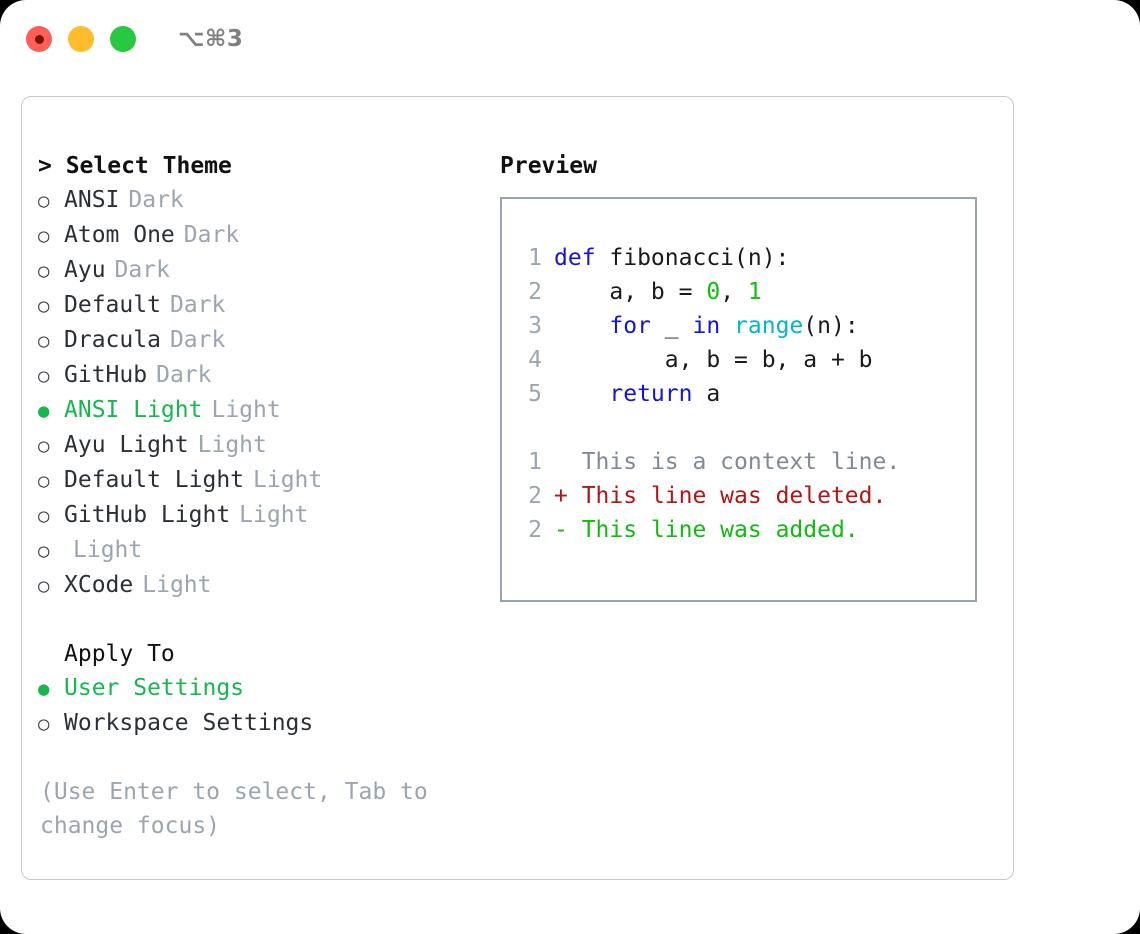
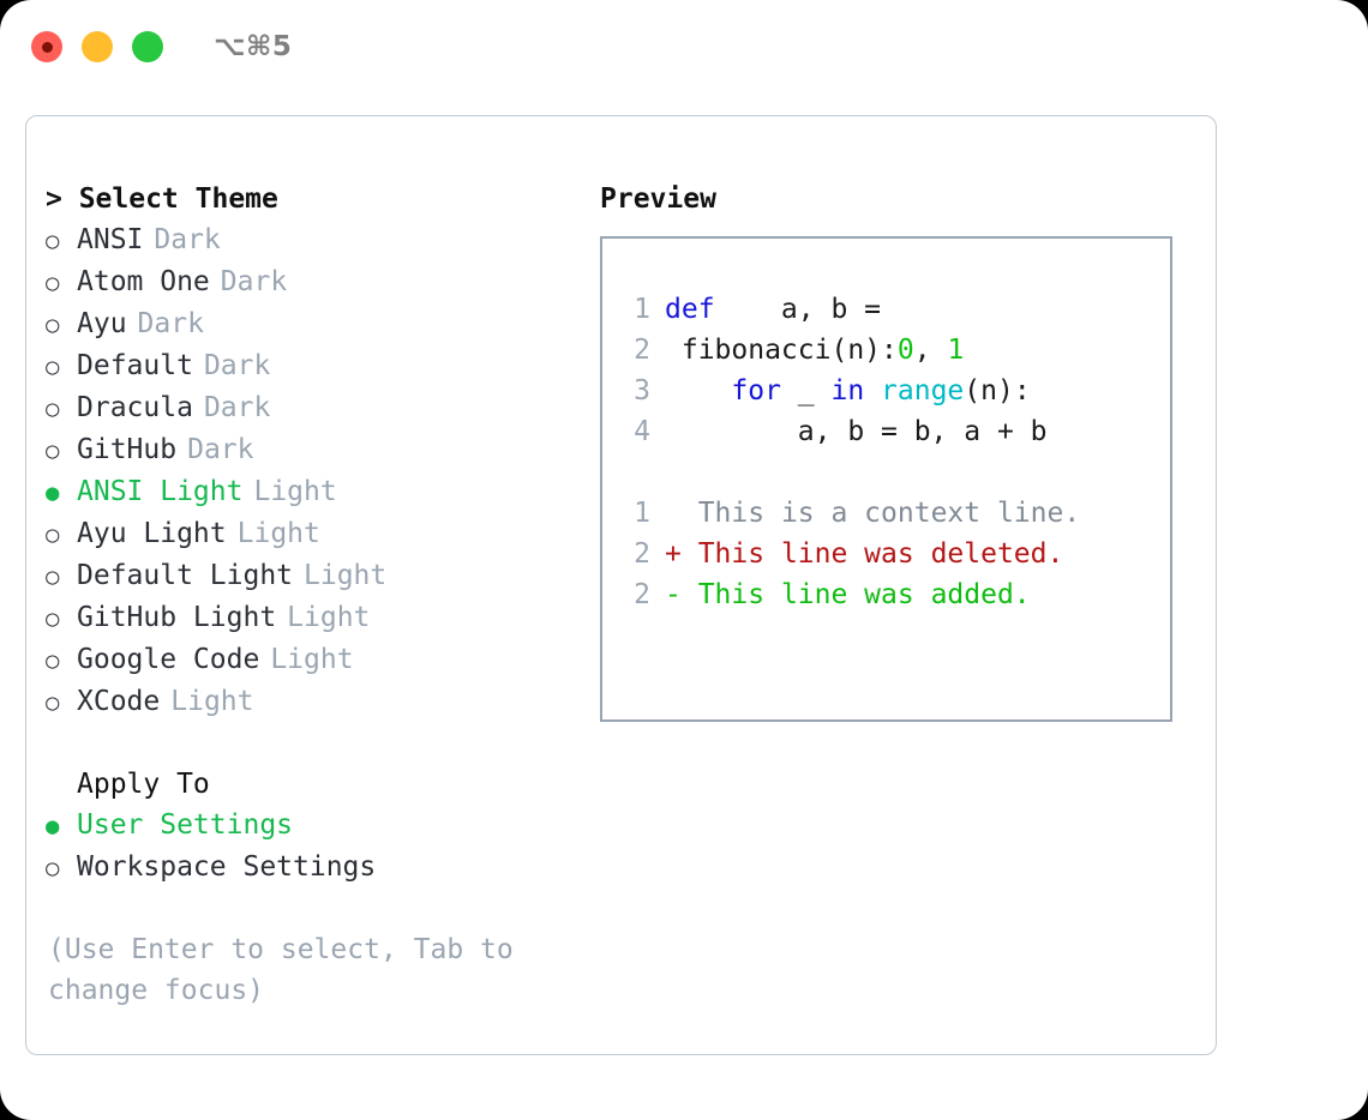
- ⌥⌘3
+ ⌥⌘5
  > Select Theme
  ○
  ANSI
  Dark
  ○
  Atom One
  Dark
  ○
  Ayu
  Dark
  ○
  Default
  Dark
  ○
  Dracula
  Dark
  ○
  GitHub
  Dark
  ●
  ANSI Light
  Light
  ○
  Ayu Light
  Light
  ○
  Default Light
  Light
  ○
  GitHub Light
  Light
  ○
+ Google Code
  Light
  ○
  XCode
  Light
  Apply To
  ●
  User Settings
  ○
  Workspace Settings
  (Use Enter to select, Tab to change focus)
  Preview
  1
- def fibonacci(n):
+ def a, b =
  2
- a, b = 0, 1
+ fibonacci(n):0, 1
  3
  for _ in range(n):
  4
  a, b = b, a + b
- 5
- return a
  1
  This is a context line.
  2
  +
  This line was deleted.
  2
  -
  This line was added.
